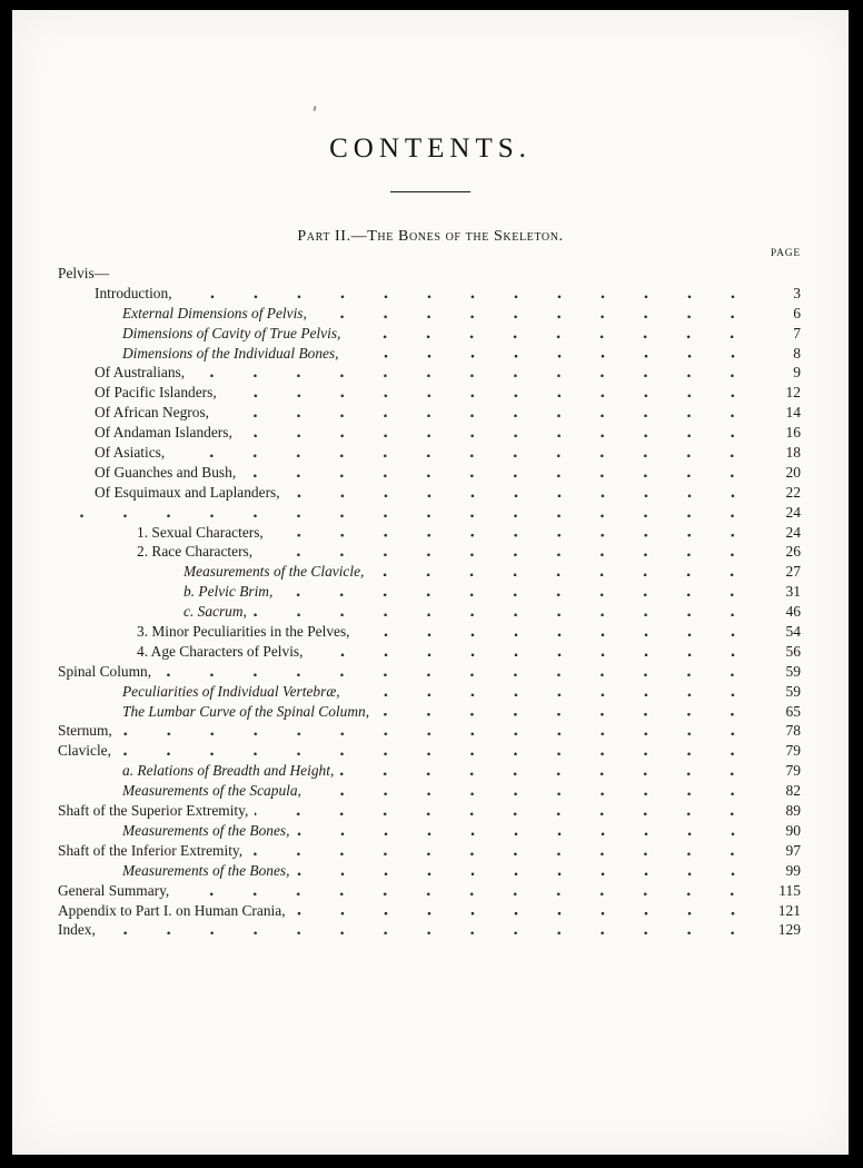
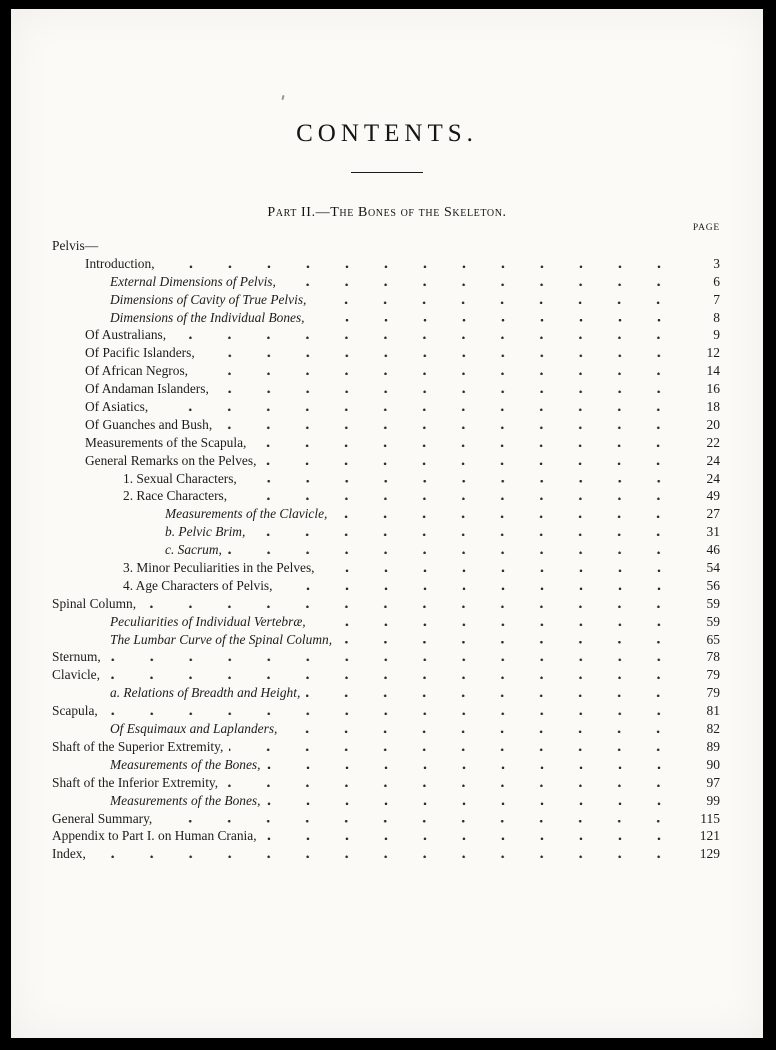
  CONTENTS.
  Part II.—The Bones of the Skeleton.
  PAGE
  Pelvis—
  Introduction,
  3
  External Dimensions of Pelvis,
  6
  Dimensions of Cavity of True Pelvis,
  7
  Dimensions of the Individual Bones,
  8
  Of Australians,
  9
  Of Pacific Islanders,
  12
  Of African Negros,
  14
  Of Andaman Islanders,
  16
  Of Asiatics,
  18
  Of Guanches and Bush,
  20
- Of Esquimaux and Laplanders,
+ Measurements of the Scapula,
  22
+ General Remarks on the Pelves,
  24
  1. Sexual Characters,
  24
  2. Race Characters,
- 26
+ 49
  Measurements of the Clavicle,
  27
  b. Pelvic Brim,
  31
  c. Sacrum,
  46
  3. Minor Peculiarities in the Pelves,
  54
  4. Age Characters of Pelvis,
  56
  Spinal Column,
  59
  Peculiarities of Individual Vertebræ,
  59
  The Lumbar Curve of the Spinal Column,
  65
  Sternum,
  78
  Clavicle,
  79
  a. Relations of Breadth and Height,
  79
+ Scapula,
+ 81
- Measurements of the Scapula,
+ Of Esquimaux and Laplanders,
  82
  Shaft of the Superior Extremity,
  89
  Measurements of the Bones,
  90
  Shaft of the Inferior Extremity,
  97
  Measurements of the Bones,
  99
  General Summary,
  115
  Appendix to Part I. on Human Crania,
  121
  Index,
  129
